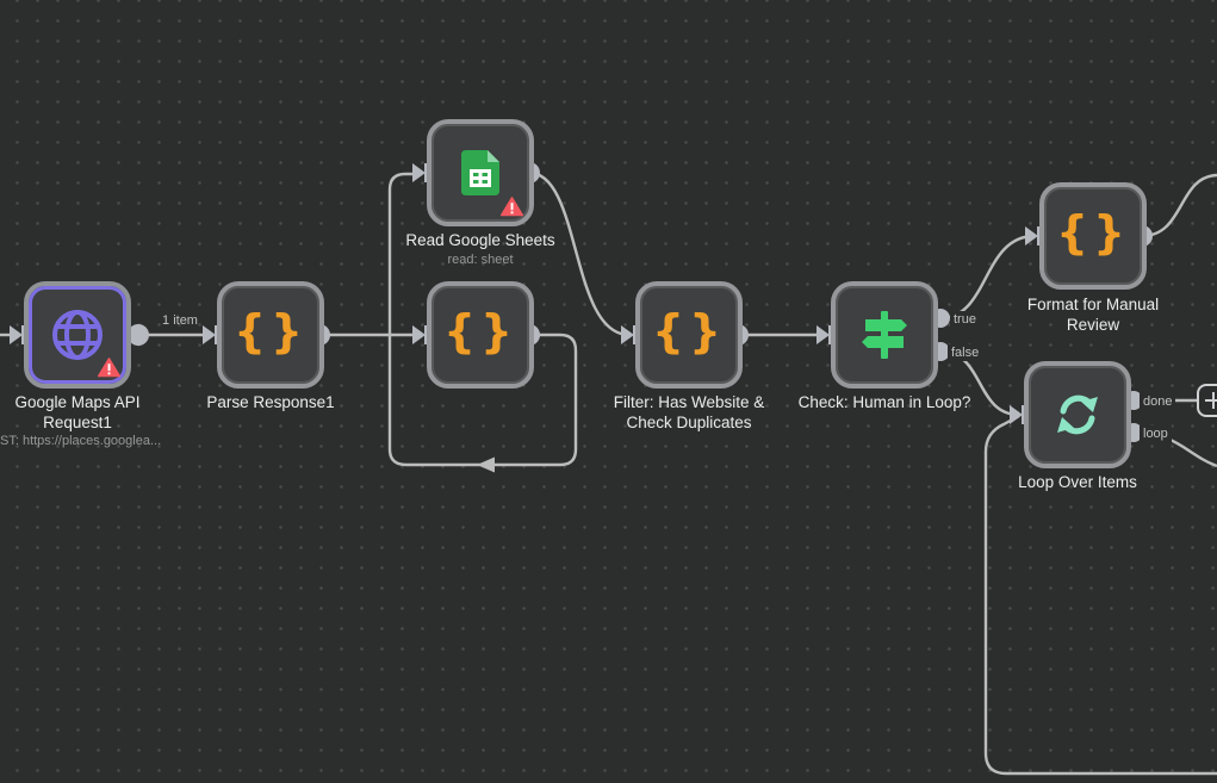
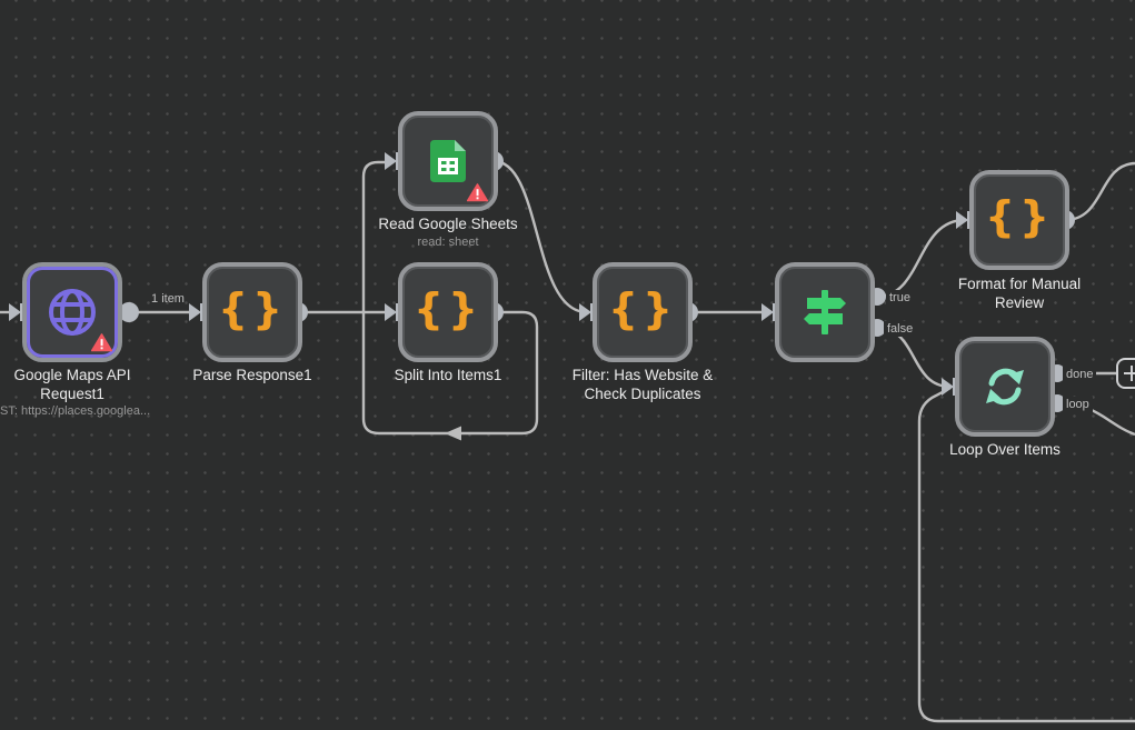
  Google Maps API
  Request1
  ST: https://places.googlea...
  {}
  Parse Response1
  Read Google Sheets
  read: sheet
  {}
+ Split Into Items1
  {}
  Filter: Has Website &
  Check Duplicates
- Check: Human in Loop?
  true
  false
  {}
  Format for Manual
  Review
  Loop Over Items
  done
  loop
  1 item
